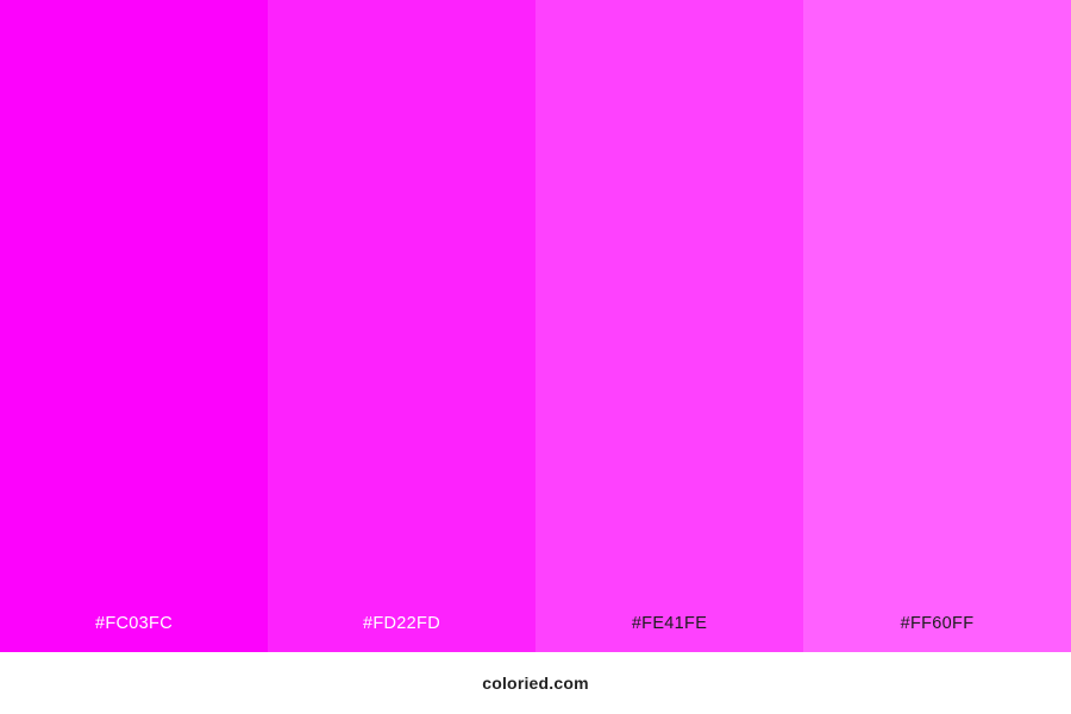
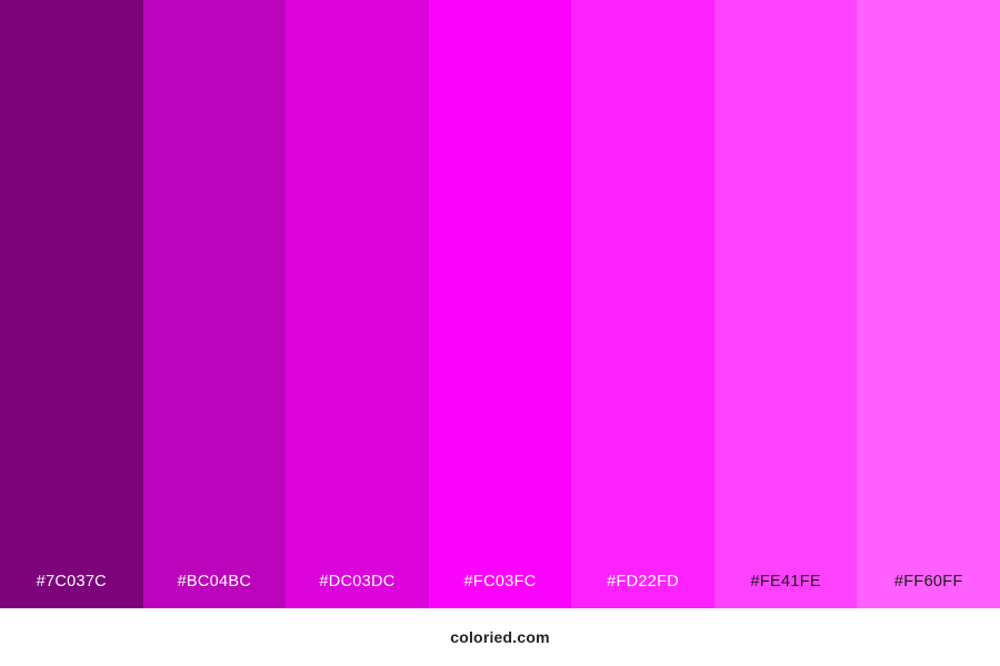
+ #7C037C
+ #BC04BC
+ #DC03DC
  #FC03FC
  #FD22FD
  #FE41FE
  #FF60FF
  coloried.com
